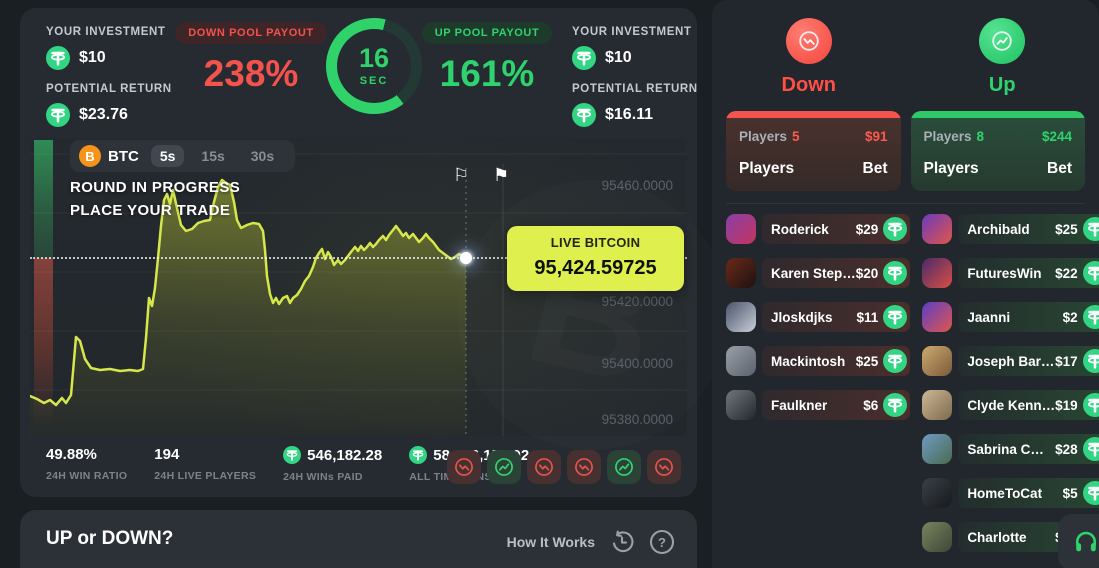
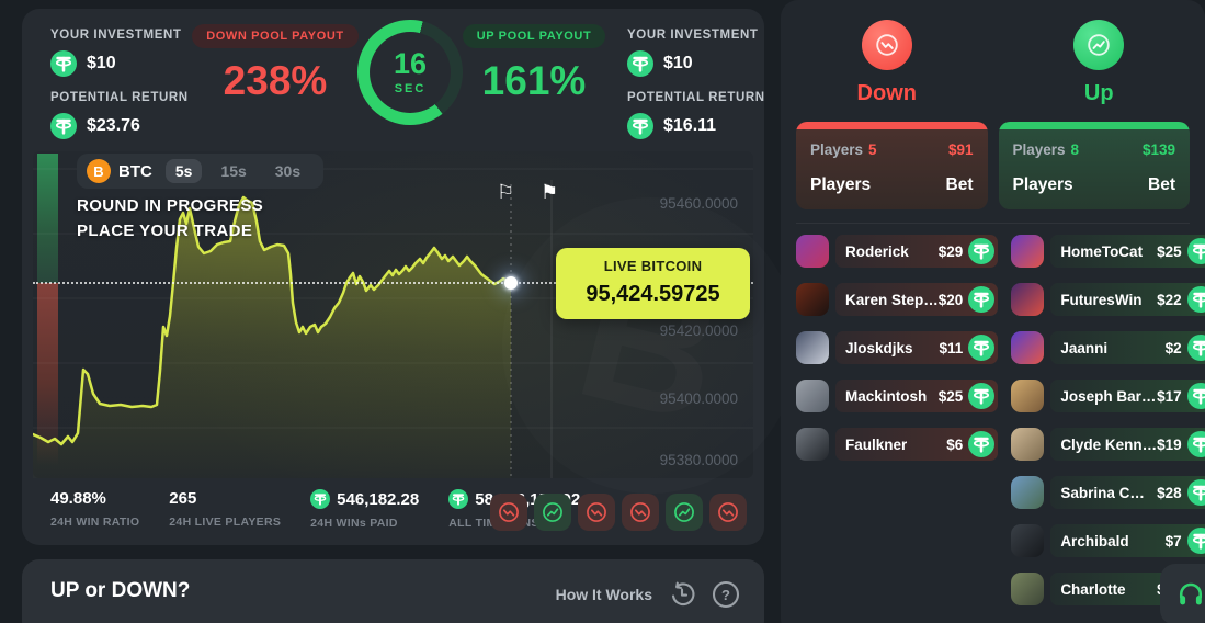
  YOUR INVESTMENT
  $10
  POTENTIAL RETURN
  $23.76
  DOWN POOL PAYOUT
  238%
  16
  SEC
  UP POOL PAYOUT
  161%
  YOUR INVESTMENT
  $10
  POTENTIAL RETURN
  $16.11
  95460.0000
  95420.0000
  95400.0000
  95380.0000
  ⚐
  ⚑
  B
  BTC
  5s
  15s
  30s
  ROUND IN PROGRESS
  PLACE YOUR TRADE
  LIVE BITCOIN
  95,424.59725
  49.88%
  24H WIN RATIO
- 194
+ 265
  24H LIVE PLAYERS
  546,182.28
  24H WINs PAID
  UP or DOWN?
  How It Works
  ?
  Down
  Up
  Players
  5
  $91
  Players
  Bet
  Players
  8
- $244
+ $139
  Players
  Bet
  Roderick
  $29
  Karen Step…
  $20
  Jloskdjks
  $11
  Mackintosh
  $25
  Faulkner
  $6
- Archibald
+ HomeToCat
  $25
  FuturesWin
  $22
  Jaanni
  $2
  Joseph Bar…
  $17
  Clyde Kenn…
  $19
  Sabrina C…
  $28
- HomeToCat
+ Archibald
- $5
+ $7
  Charlotte
